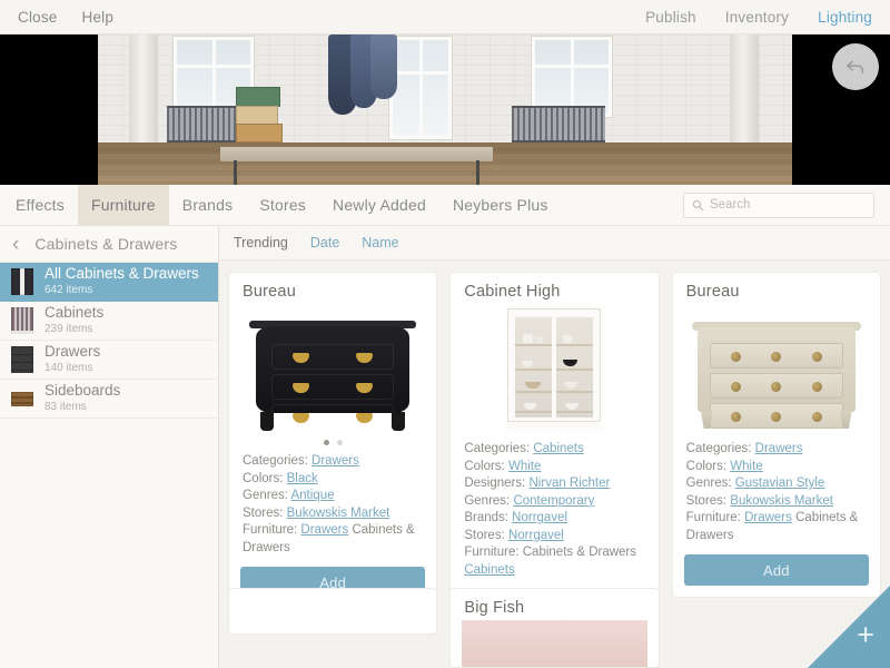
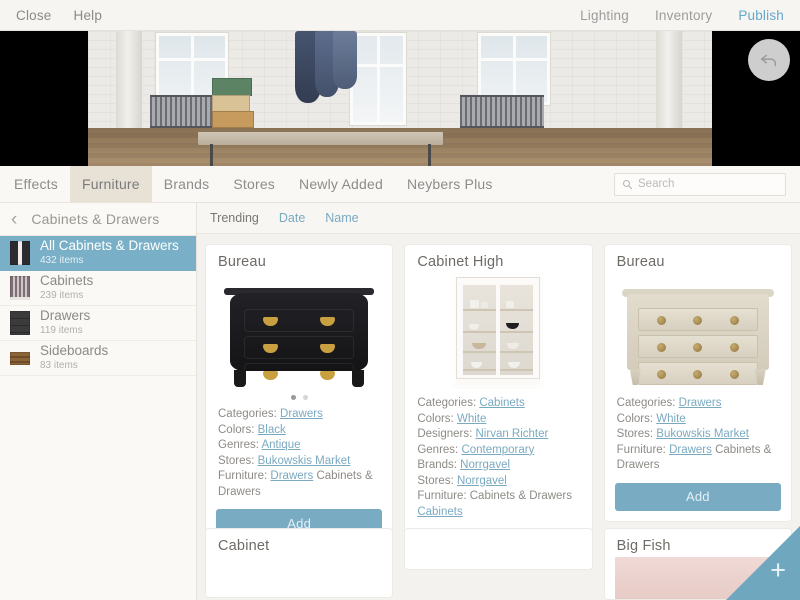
  Close
  Help
- Publish
+ Lighting
  Inventory
- Lighting
+ Publish
  Effects
  Furniture
  Brands
  Stores
  Newly Added
  Neybers Plus
  Search
  ‹
  Cabinets & Drawers
  All Cabinets & Drawers
- 642 items
+ 432 items
  Cabinets
  239 items
  Drawers
- 140 items
+ 119 items
  Sideboards
  83 items
  Trending
  Date
  Name
  Bureau
  Categories: Drawers
  Colors: Black
  Genres: Antique
  Stores: Bukowskis Market
  Furniture: Drawers Cabinets & Drawers
  Add
  Cabinet High
  Categories: Cabinets
  Colors: White
  Designers: Nirvan Richter
  Genres: Contemporary
  Brands: Norrgavel
  Stores: Norrgavel
  Furniture: Cabinets & Drawers Cabinets
  Bureau
  Categories: Drawers
  Colors: White
- Genres: Gustavian Style
  Stores: Bukowskis Market
  Furniture: Drawers Cabinets & Drawers
  Add
+ Cabinet
  Big Fish
  +
